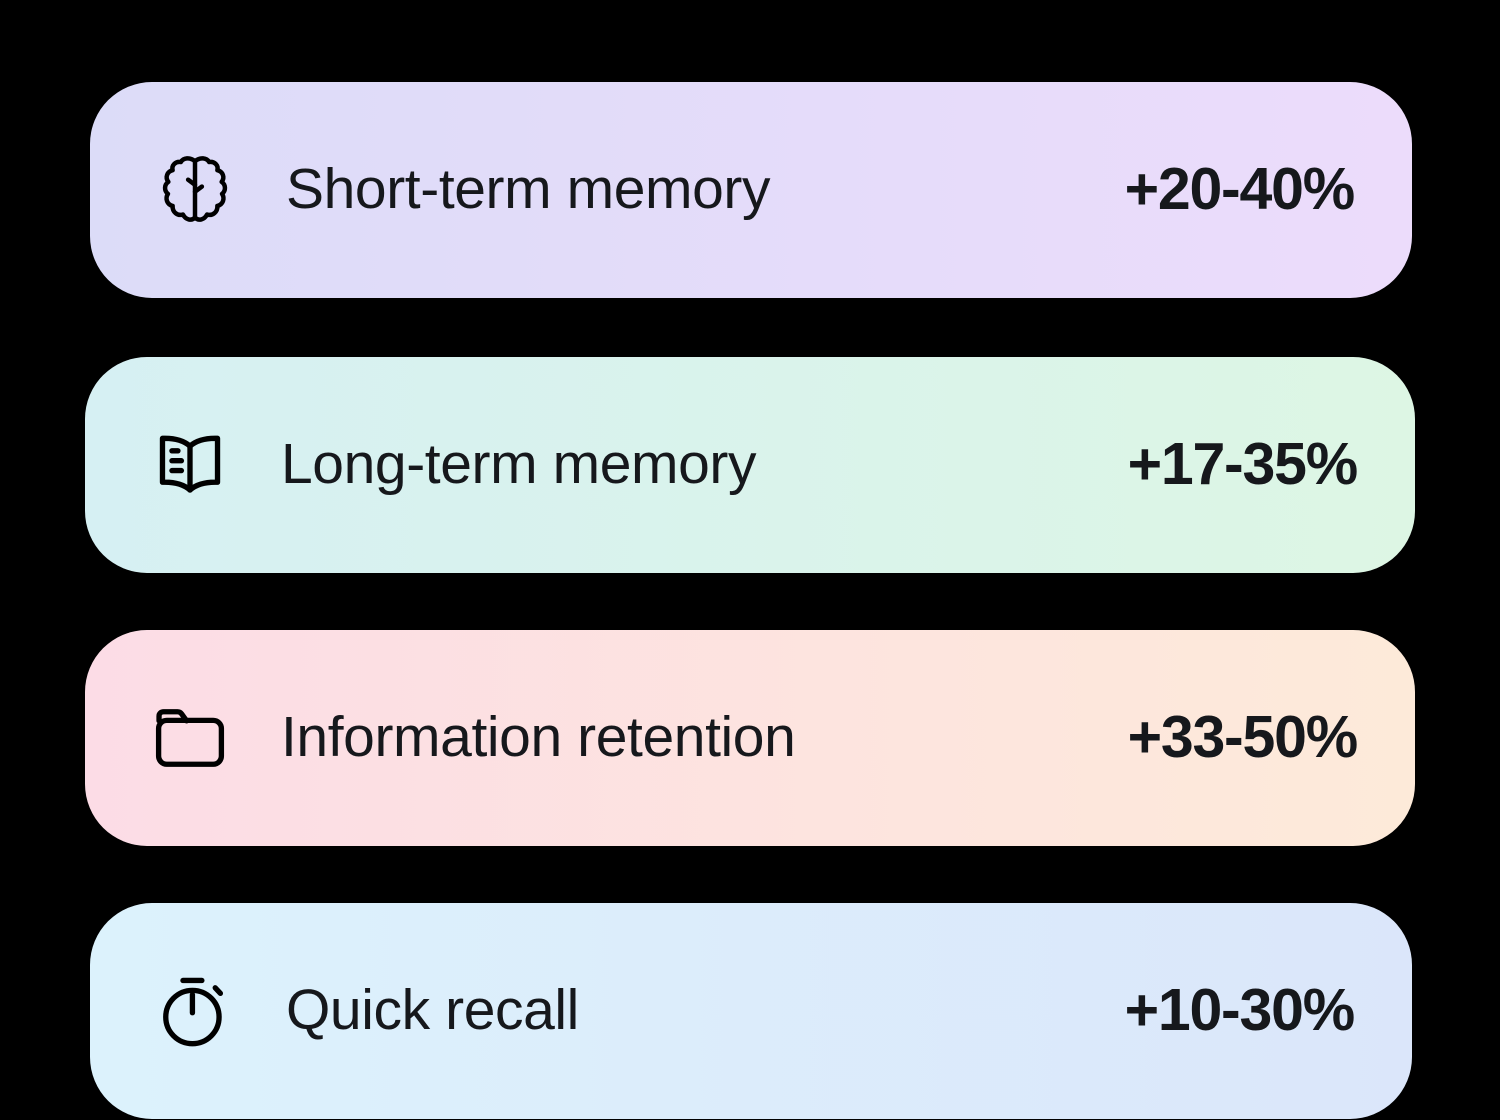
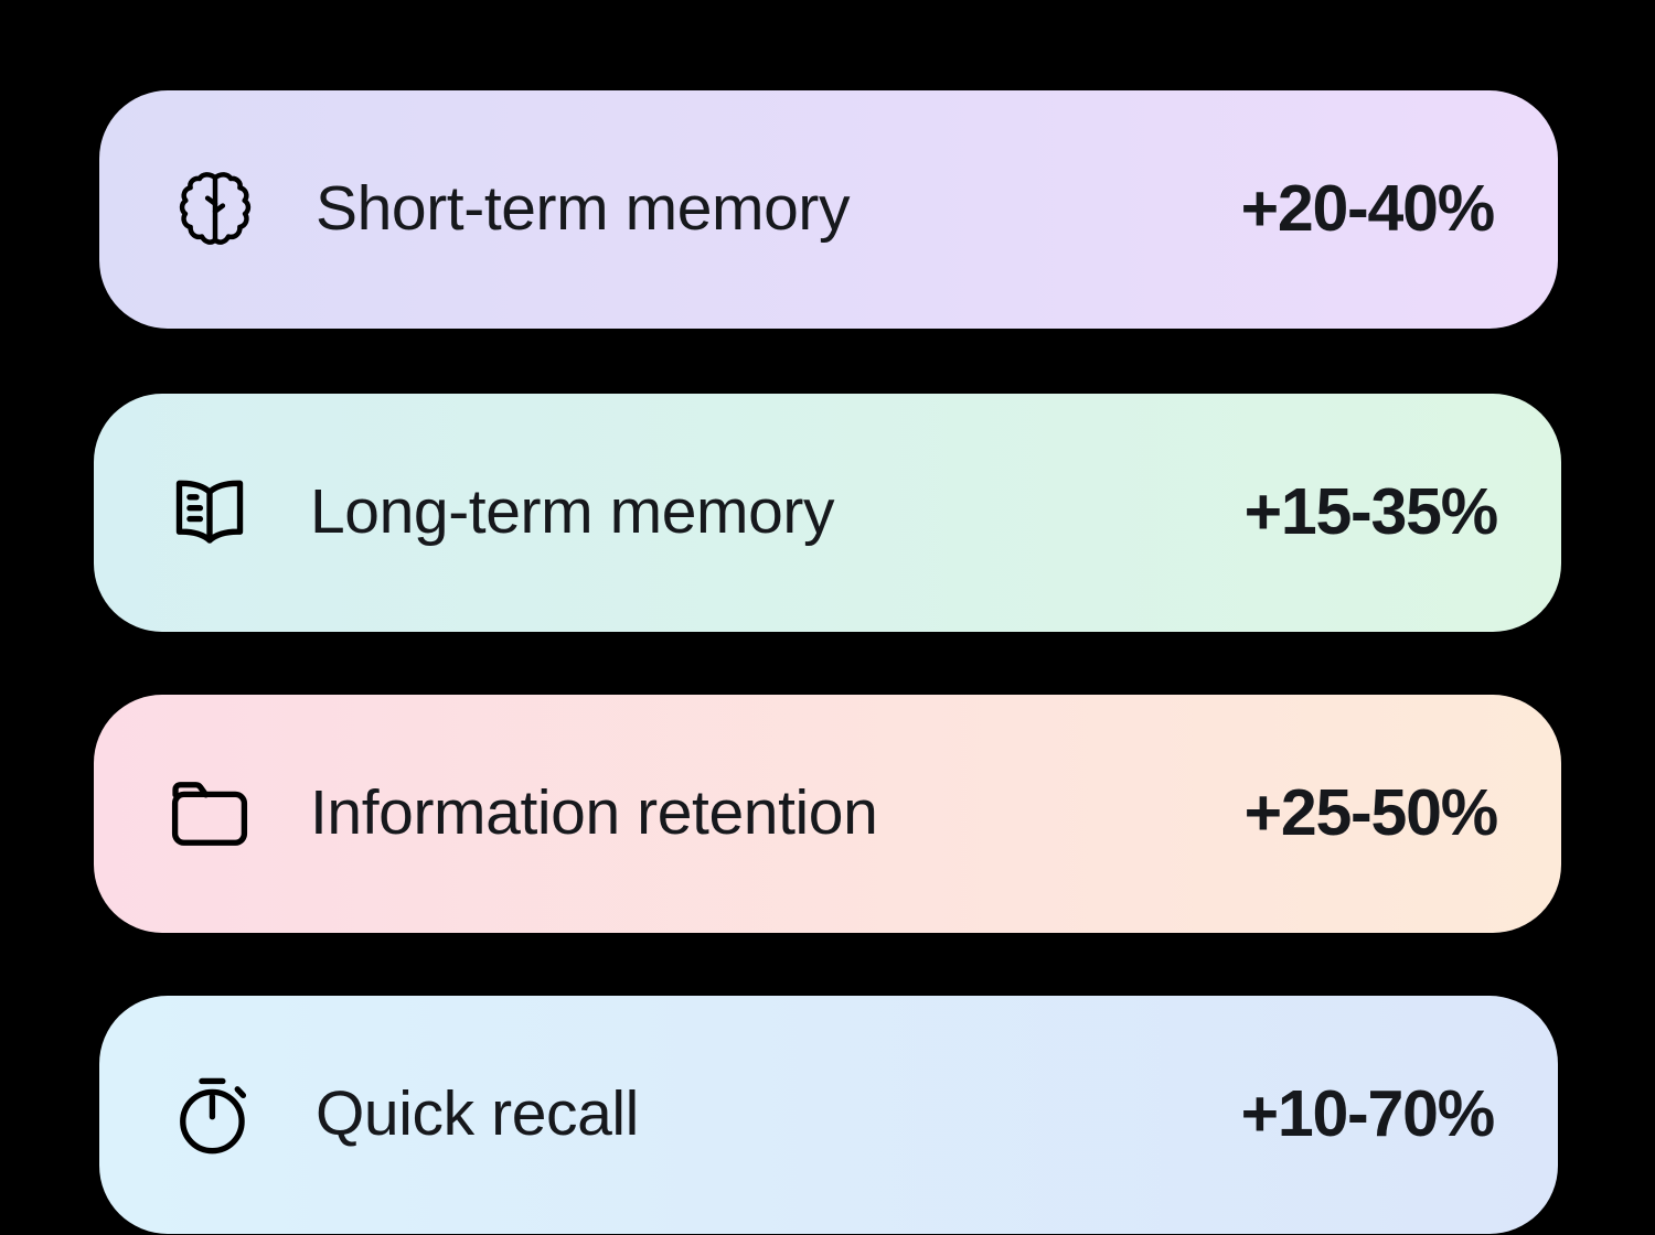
  Short-term memory
  +20-40%
  Long-term memory
- +17-35%
+ +15-35%
  Information retention
- +33-50%
+ +25-50%
  Quick recall
- +10-30%
+ +10-70%
